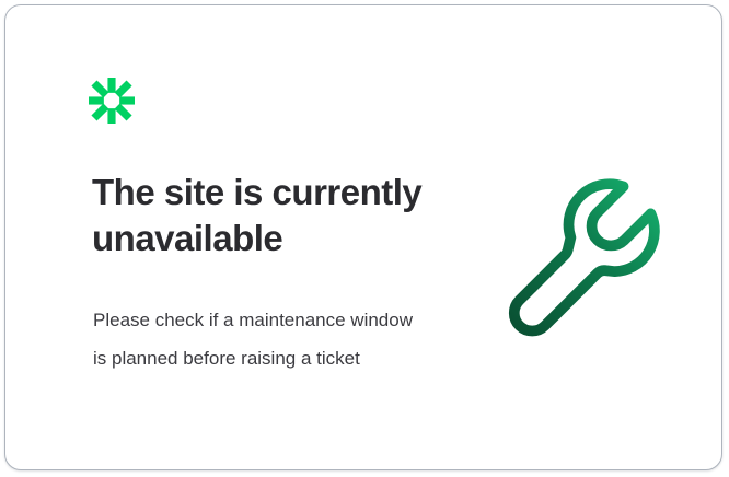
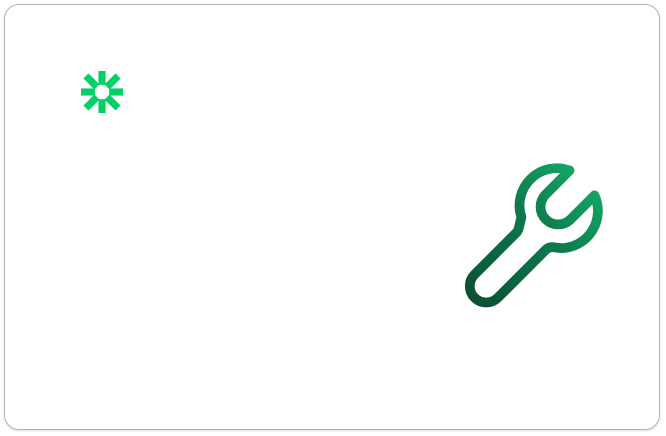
- The site is currently unavailable
- Please check if a maintenance window is planned before raising a ticket
